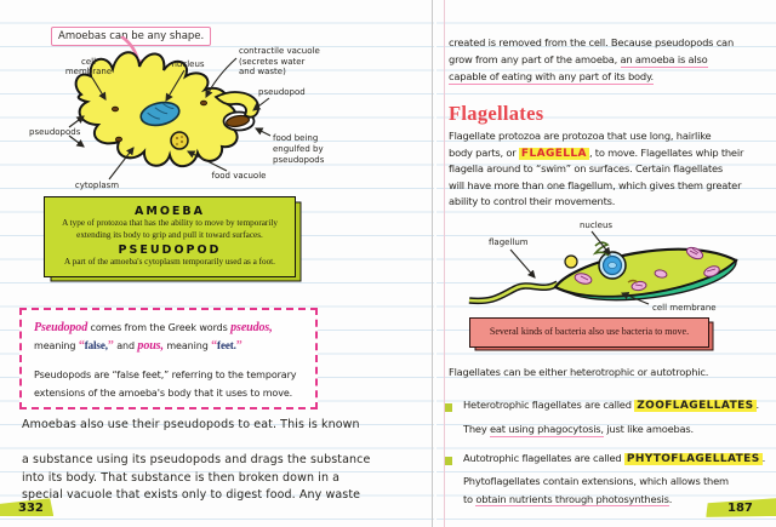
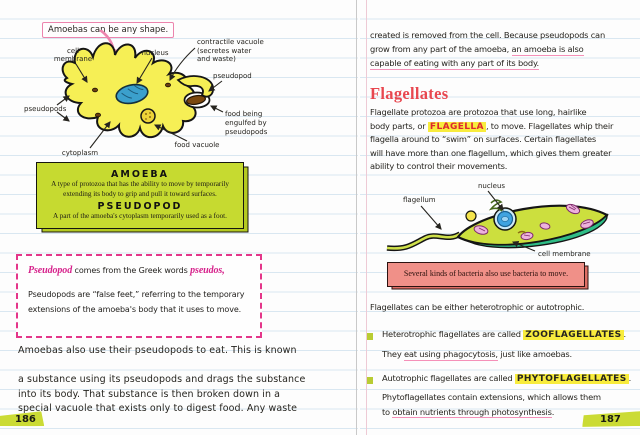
  Amoebas can be any shape.
  cell
  membrane
  nucleus
  contractile vacuole
  (secretes water
  and waste)
  pseudopod
  pseudopods
  food being
  engulfed by
  pseudopods
  food vacuole
  cytoplasm
  AMOEBA
  A type of protozoa that has the ability to move by temporarily extending its body to grip and pull it toward surfaces.
  PSEUDOPOD
  A part of the amoeba's cytoplasm temporarily used as a foot.
  Pseudopod comes from the Greek words pseudos,
- meaning “false,” and pous, meaning “feet.”
  Pseudopods are “false feet,” referring to the temporary
  extensions of the amoeba's body that it uses to move.
  Amoebas also use their pseudopods to eat. This is known
  a substance using its pseudopods and drags the substance
  into its body. That substance is then broken down in a
  special vacuole that exists only to digest food. Any waste
- 332
+ 186
  created is removed from the cell. Because pseudopods can
  grow from any part of the amoeba, an amoeba is also
  capable of eating with any part of its body.
  Flagellates
  Flagellate protozoa are protozoa that use long, hairlike
  body parts, or FLAGELLA , to move. Flagellates whip their
  flagella around to “swim” on surfaces. Certain flagellates
  will have more than one flagellum, which gives them greater
  ability to control their movements.
  flagellum
  nucleus
  cell membrane
  Several kinds of bacteria also use bacteria to move.
  Flagellates can be either heterotrophic or autotrophic.
  Heterotrophic flagellates are called ZOOFLAGELLATES .
  They eat using phagocytosis, just like amoebas.
  Autotrophic flagellates are called PHYTOFLAGELLATES .
  Phytoflagellates contain extensions, which allows them
  to obtain nutrients through photosynthesis.
  187
